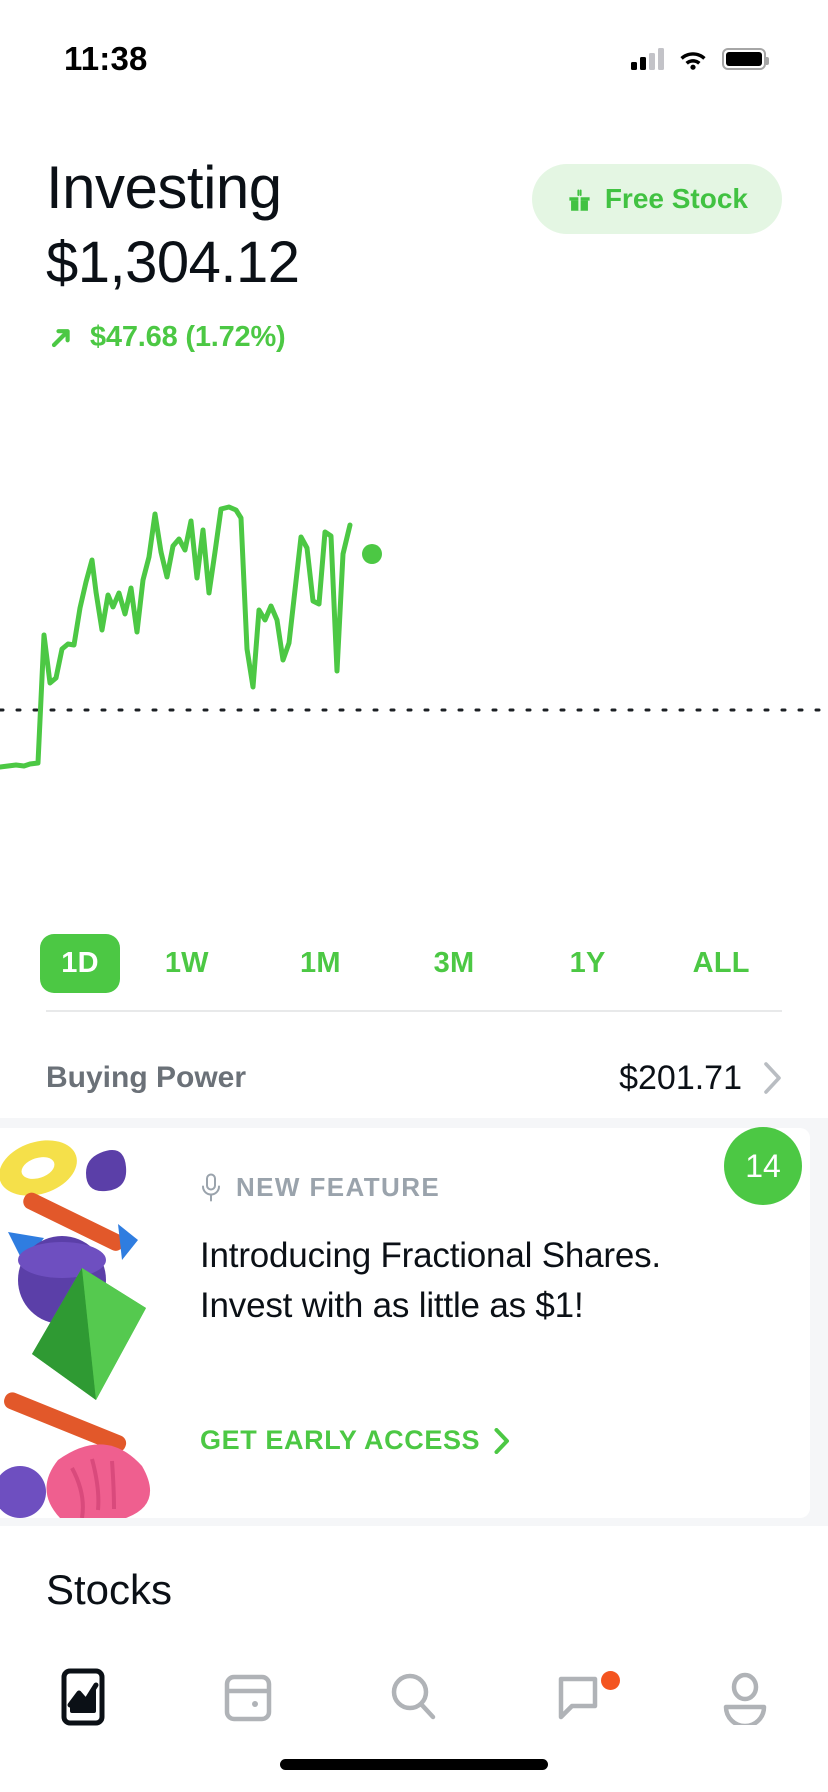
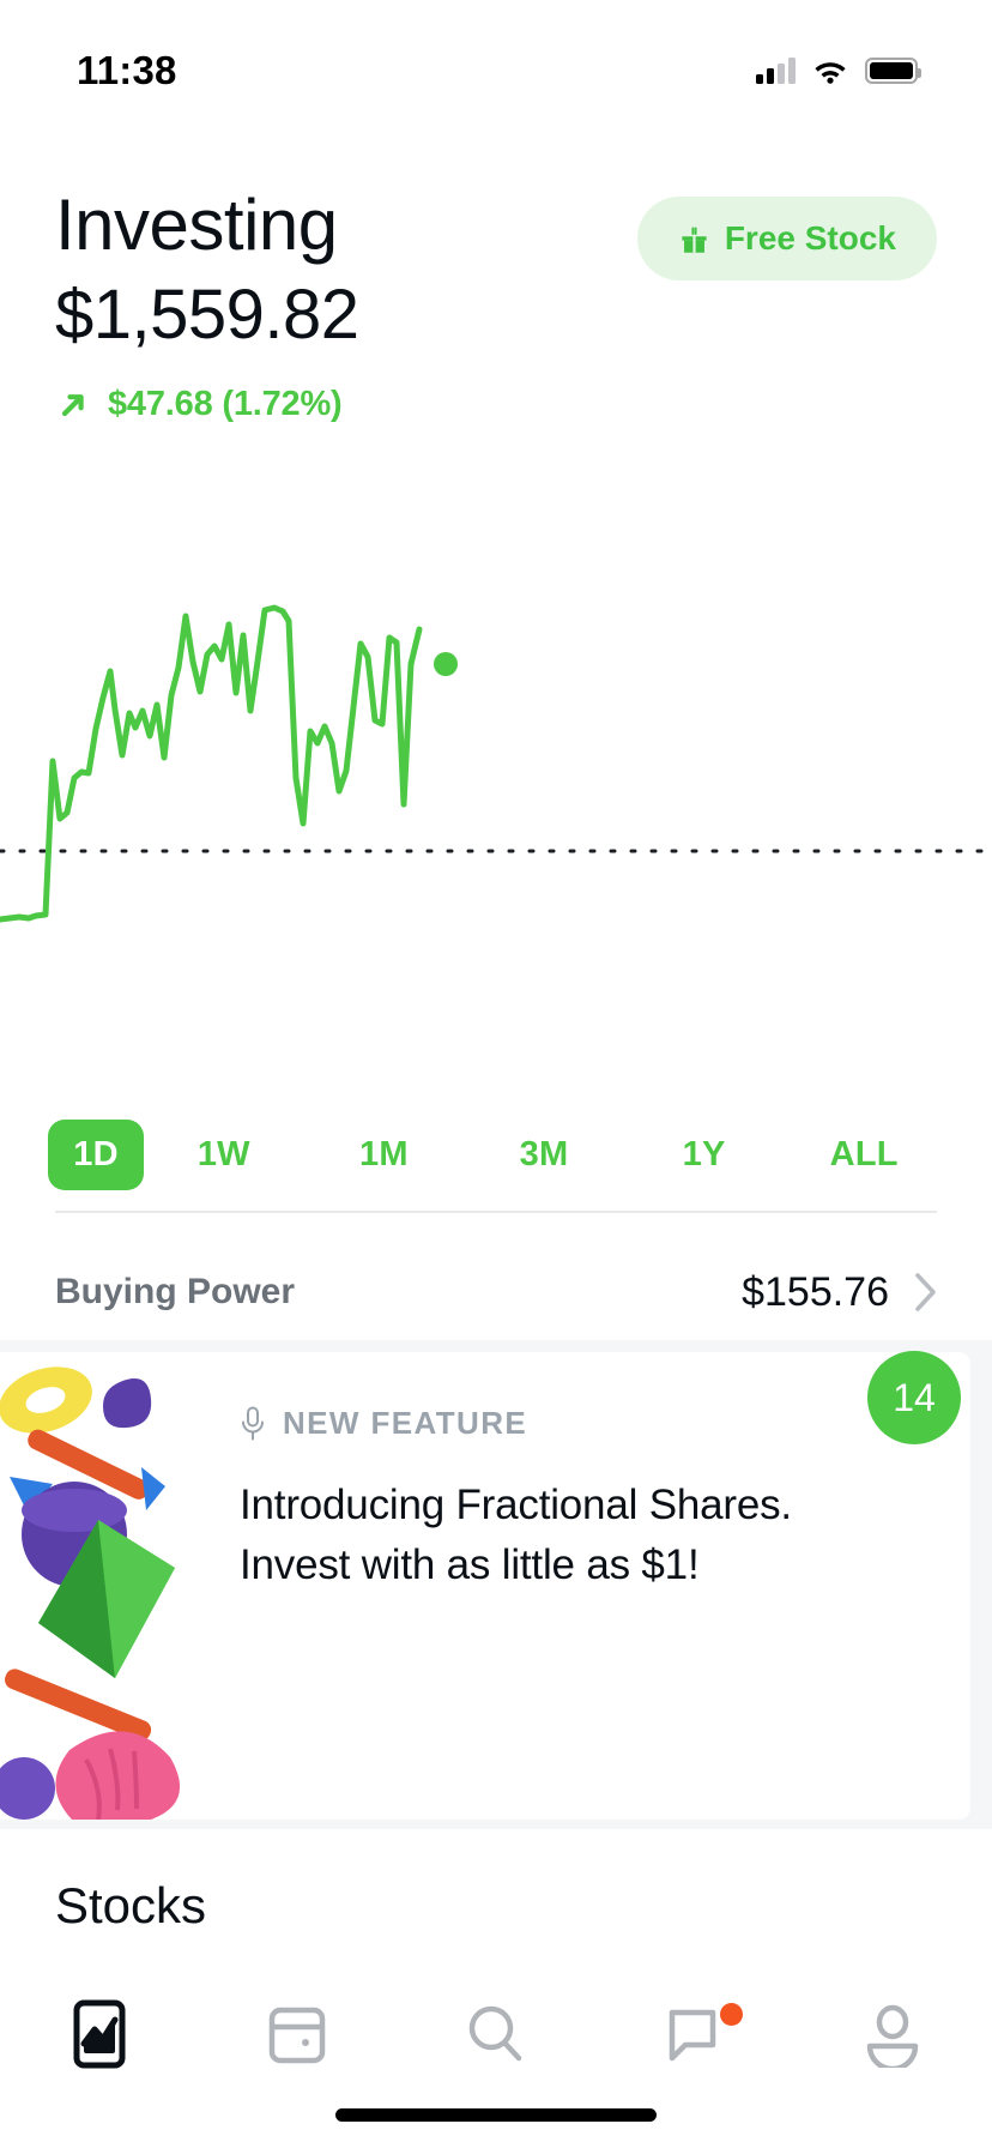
  11:38
  Investing
- $1,304.12
+ $1,559.82
  Free Stock
  $47.68 (1.72%)
  1D
  1W
  1M
  3M
  1Y
  ALL
  Buying Power
- $201.71
+ $155.76
  NEW FEATURE
  Introducing Fractional Shares. Invest with as little as $1!
- GET EARLY ACCESS
  14
  Stocks
